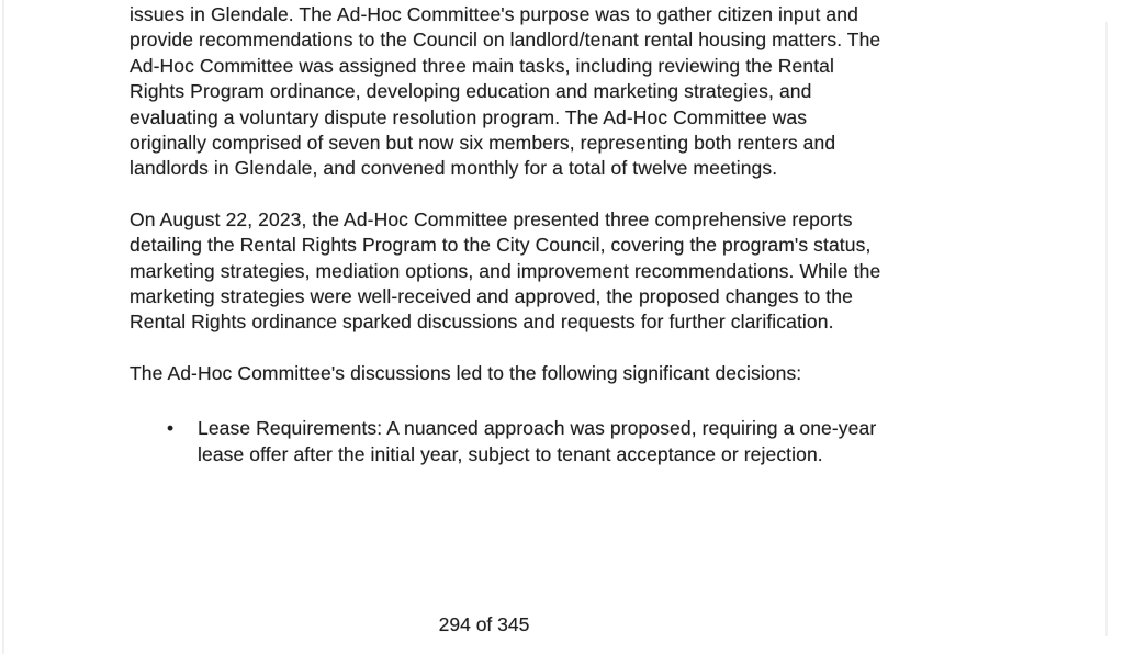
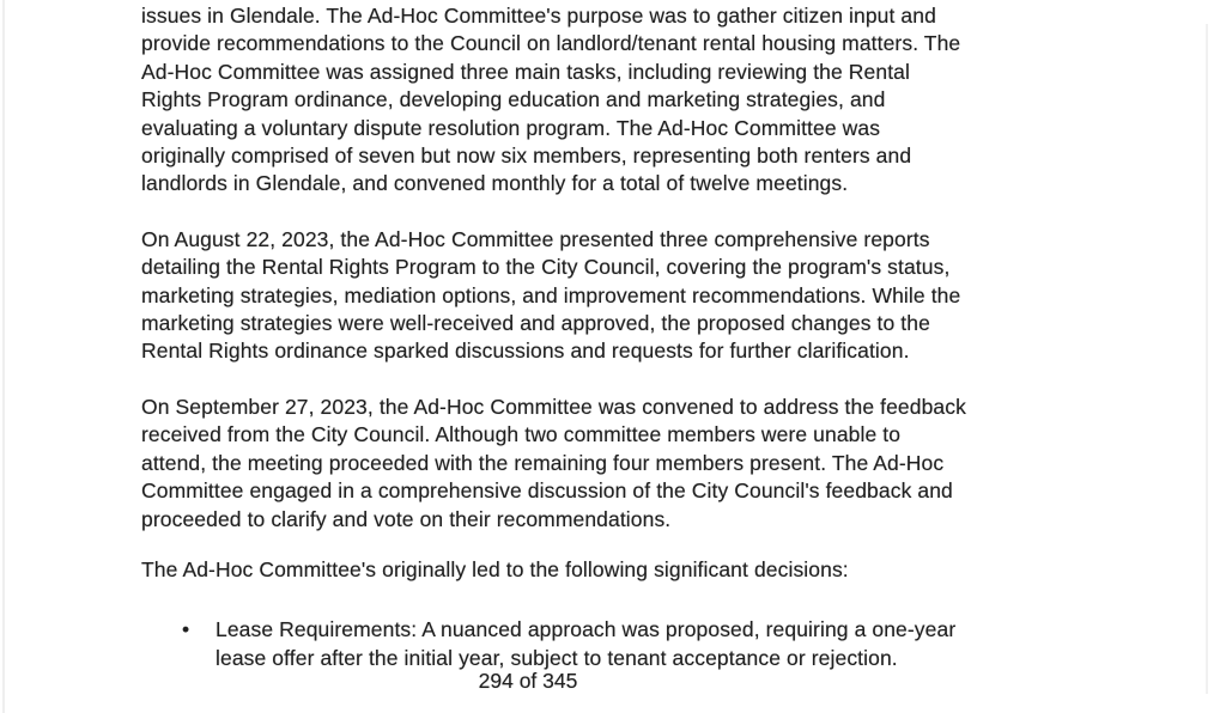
  issues in Glendale. The Ad-Hoc Committee's purpose was to gather citizen input and
  provide recommendations to the Council on landlord/tenant rental housing matters. The
  Ad-Hoc Committee was assigned three main tasks, including reviewing the Rental
  Rights Program ordinance, developing education and marketing strategies, and
  evaluating a voluntary dispute resolution program. The Ad-Hoc Committee was
  originally comprised of seven but now six members, representing both renters and
  landlords in Glendale, and convened monthly for a total of twelve meetings.
  On August 22, 2023, the Ad-Hoc Committee presented three comprehensive reports
  detailing the Rental Rights Program to the City Council, covering the program's status,
  marketing strategies, mediation options, and improvement recommendations. While the
  marketing strategies were well-received and approved, the proposed changes to the
  Rental Rights ordinance sparked discussions and requests for further clarification.
+ On September 27, 2023, the Ad-Hoc Committee was convened to address the feedback
+ received from the City Council. Although two committee members were unable to
+ attend, the meeting proceeded with the remaining four members present. The Ad-Hoc
+ Committee engaged in a comprehensive discussion of the City Council's feedback and
+ proceeded to clarify and vote on their recommendations.
- The Ad-Hoc Committee's discussions led to the following significant decisions:
+ The Ad-Hoc Committee's originally led to the following significant decisions:
  •
  Lease Requirements: A nuanced approach was proposed, requiring a one-year
  lease offer after the initial year, subject to tenant acceptance or rejection.
  294 of 345
